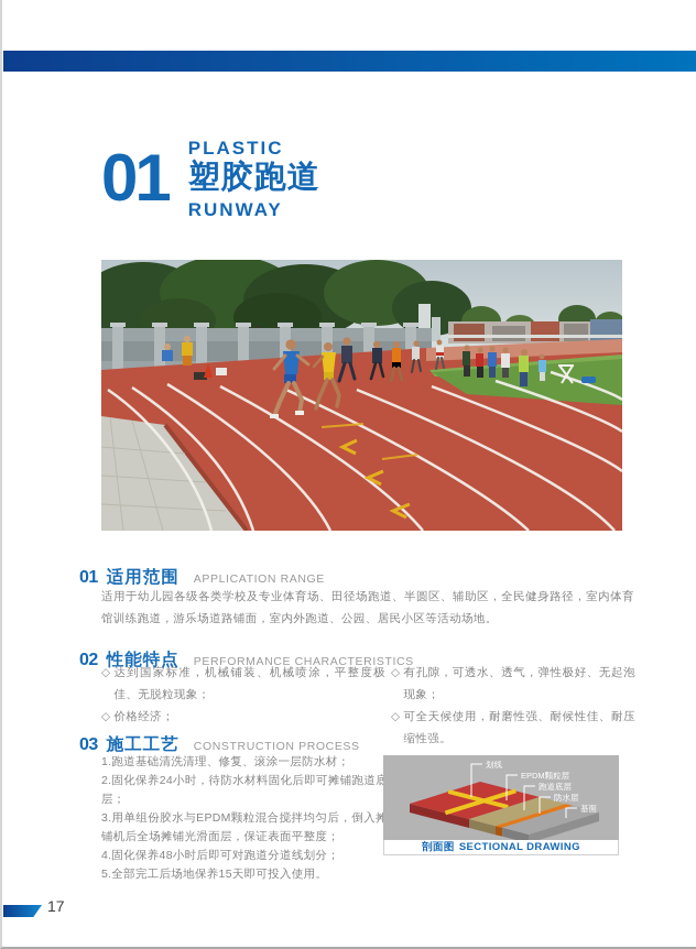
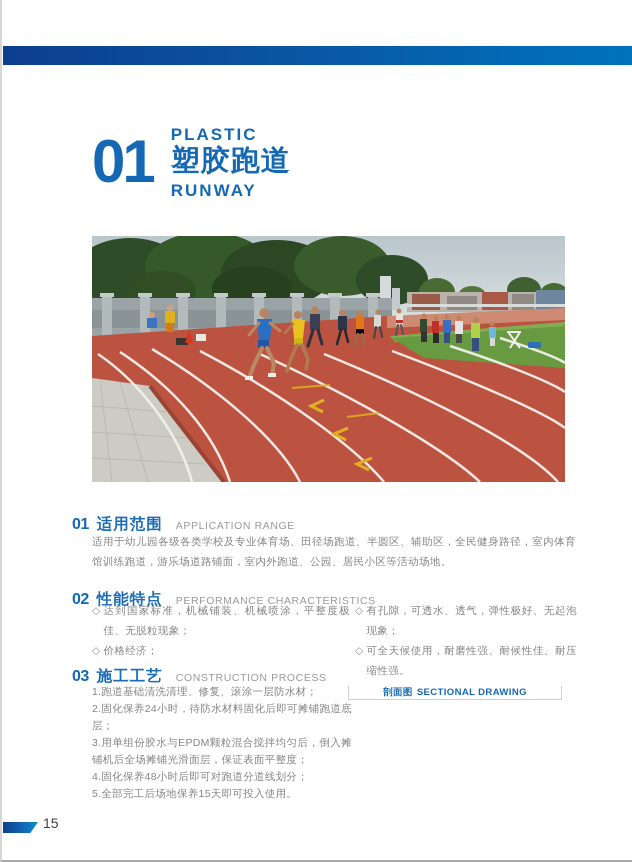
  01
  PLASTIC
  塑胶跑道
  RUNWAY
  01
  适用范围
  APPLICATION RANGE
  适用于幼儿园各级各类学校及专业体育场、田径场跑道、半圆区、辅助区，全民健身路径，室内体育馆训练跑道，游乐场道路铺面，室内外跑道、公园、居民小区等活动场地。
  02
  性能特点
  PERFORMANCE CHARACTERISTICS
  ◇
  达到国家标准，机械铺装、机械喷涂，平整度极佳、无脱粒现象；
  ◇
  价格经济；
  ◇
  有孔隙，可透水、透气，弹性极好、无起泡现象；
  ◇
  可全天候使用，耐磨性强、耐候性佳、耐压缩性强。
  03
  施工工艺
  CONSTRUCTION PROCESS
  1.跑道基础清洗清理、修复、滚涂一层防水材；
  2.固化保养24小时，待防水材料固化后即可摊铺跑道底层；
  3.用单组份胶水与EPDM颗粒混合搅拌均匀后，倒入摊铺机后全场摊铺光滑面层，保证表面平整度；
  4.固化保养48小时后即可对跑道分道线划分；
  5.全部完工后场地保养15天即可投入使用。
- 划线
- EPDM颗粒层
- 跑道底层
- 防水层
- 基面
  剖面图
  SECTIONAL DRAWING
- 17
+ 15
